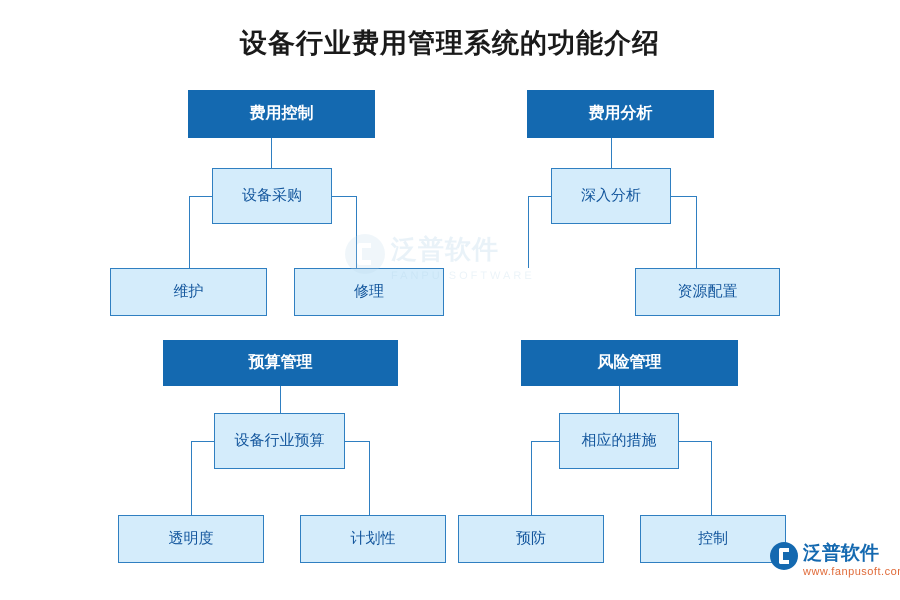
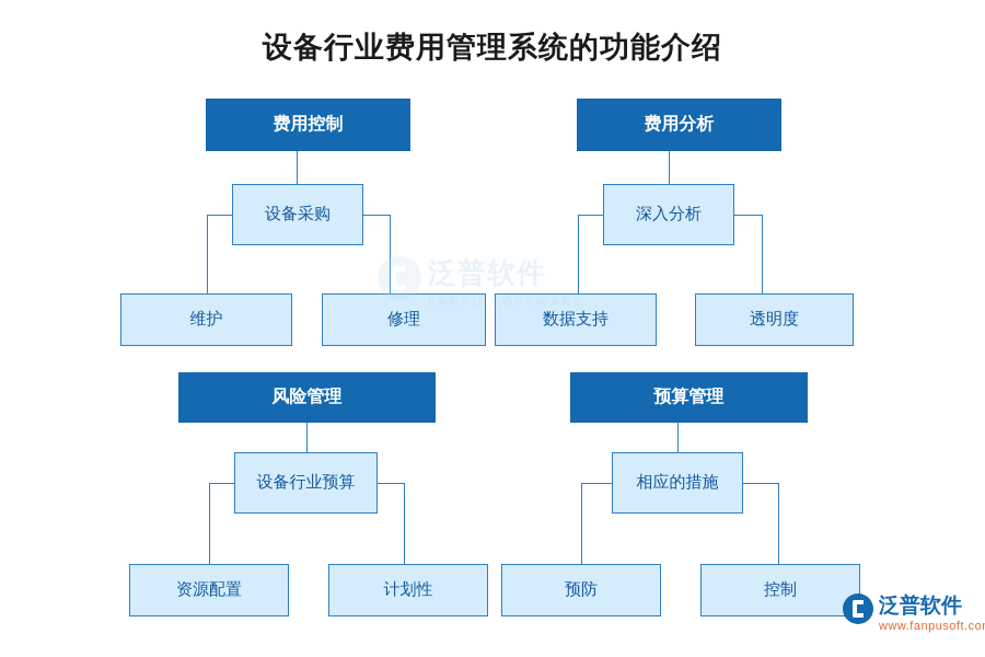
  设备行业费用管理系统的功能介绍
  费用控制
  设备采购
  维护
  修理
  费用分析
  深入分析
+ 数据支持
- 资源配置
+ 透明度
- 预算管理
+ 风险管理
  设备行业预算
- 透明度
+ 资源配置
  计划性
- 风险管理
+ 预算管理
  相应的措施
  预防
  控制
  FANPU SOFTWARE
  泛普软件
  www.fanpusoft.co
